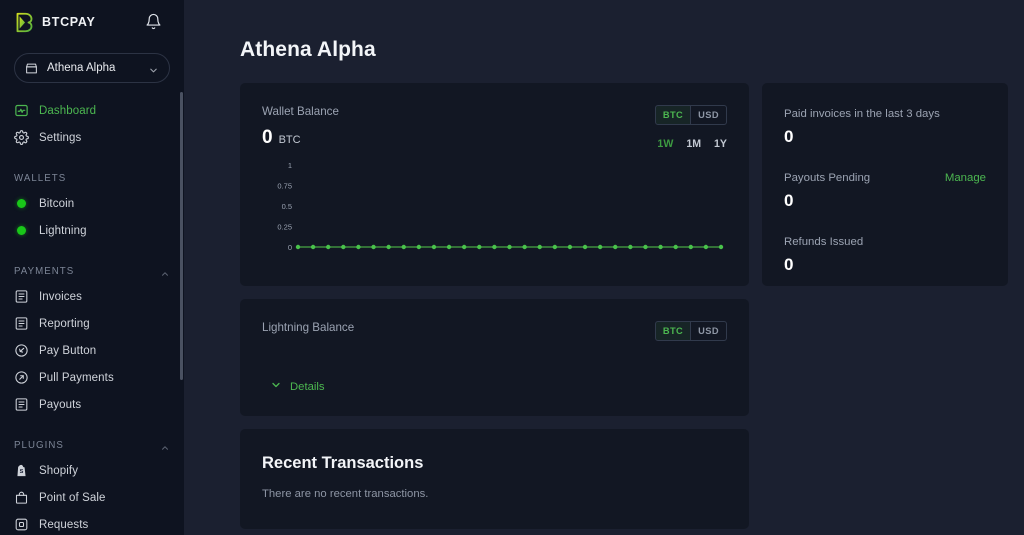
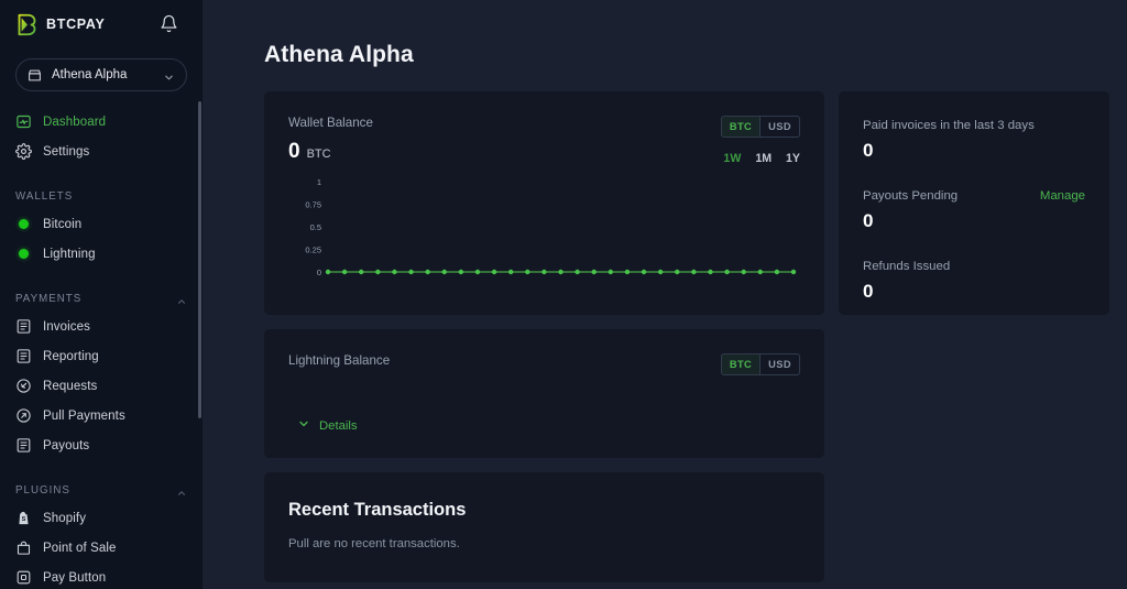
  BTCPAY
  Athena Alpha
  Dashboard
  Settings
  WALLETS
  Bitcoin
  Lightning
  PAYMENTS
  Invoices
  Reporting
- Pay Button
+ Requests
  Pull Payments
  Payouts
  PLUGINS
  Shopify
  Point of Sale
- Requests
+ Pay Button
  Athena Alpha
  Wallet Balance
  0
  BTC
  BTC
  USD
  1W
  1M
  1Y
  0
  0.25
  0.5
  0.75
  1
  Lightning Balance
  BTC
  USD
  Details
  Recent Transactions
- There are no recent transactions.
+ Pull are no recent transactions.
  Paid invoices in the last 3 days
  0
  Payouts Pending
  Manage
  0
  Refunds Issued
  0
